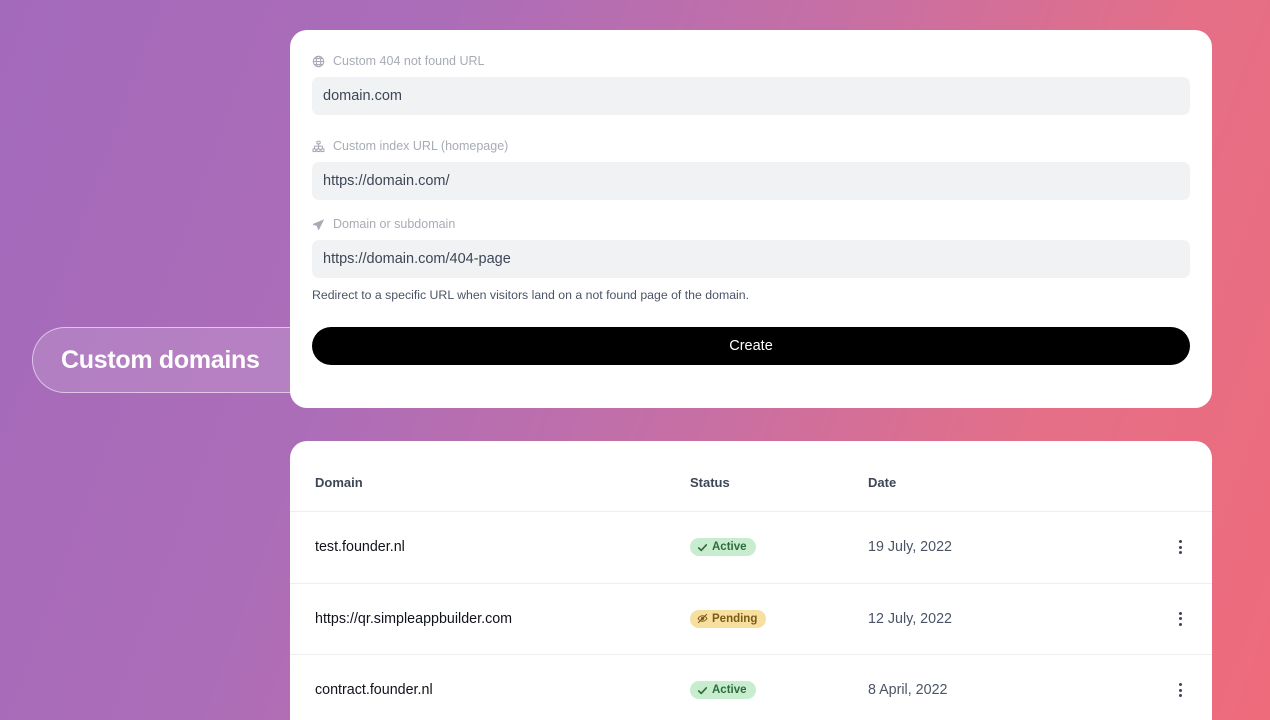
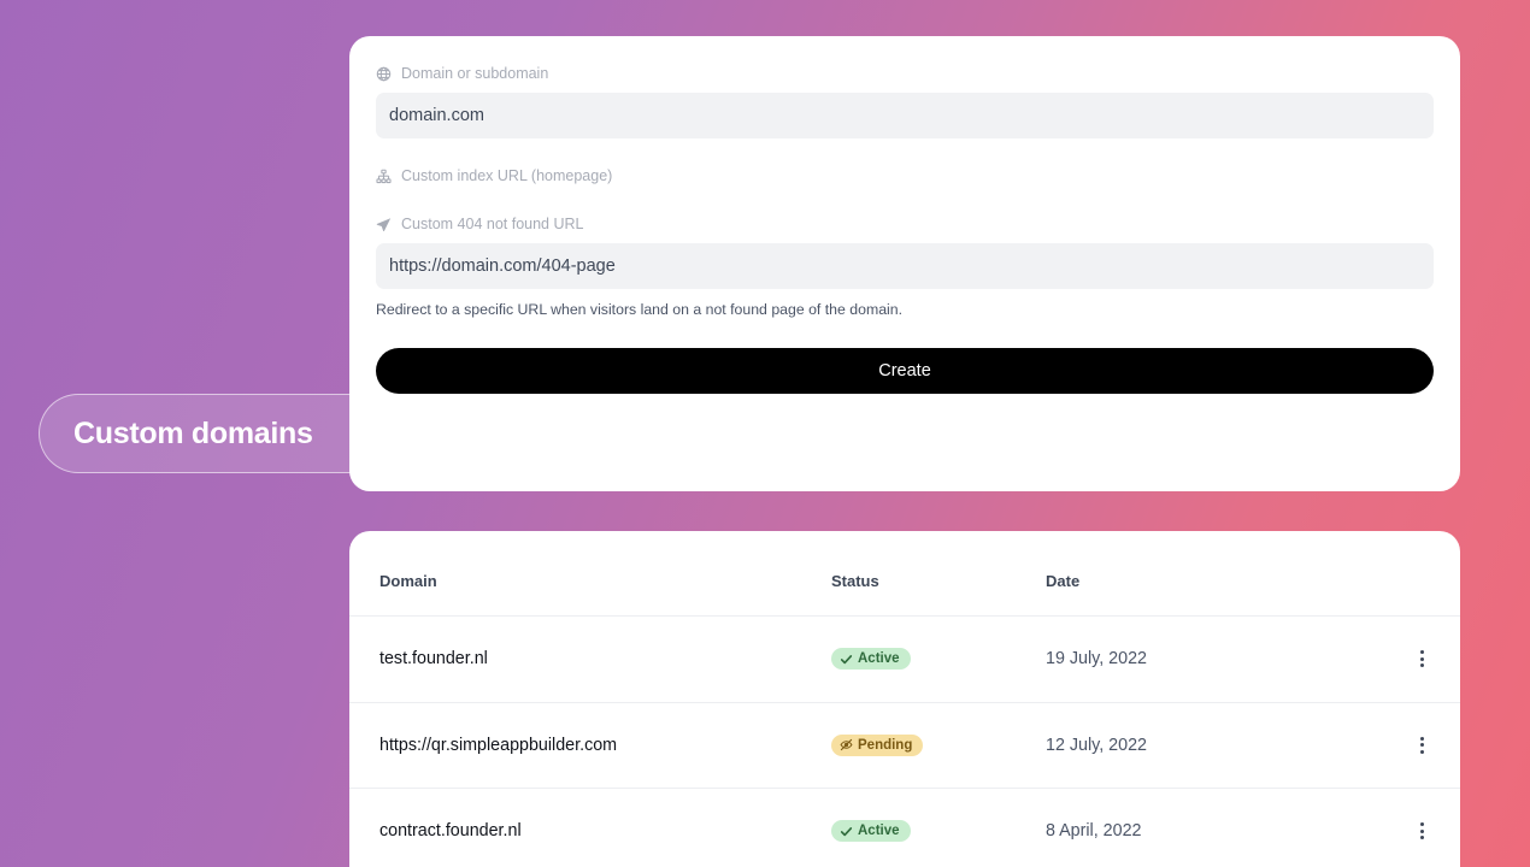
  Custom domains
- Custom 404 not found URL
+ Domain or subdomain
  domain.com
  Custom index URL (homepage)
- https://domain.com/
- Domain or subdomain
+ Custom 404 not found URL
  https://domain.com/404-page
  Redirect to a specific URL when visitors land on a not found page of the domain.
  Create
  Domain	Status	Date
  test.founder.nl	Active	19 July, 2022
  https://qr.simpleappbuilder.com	Pending	12 July, 2022
  contract.founder.nl	Active	8 April, 2022
